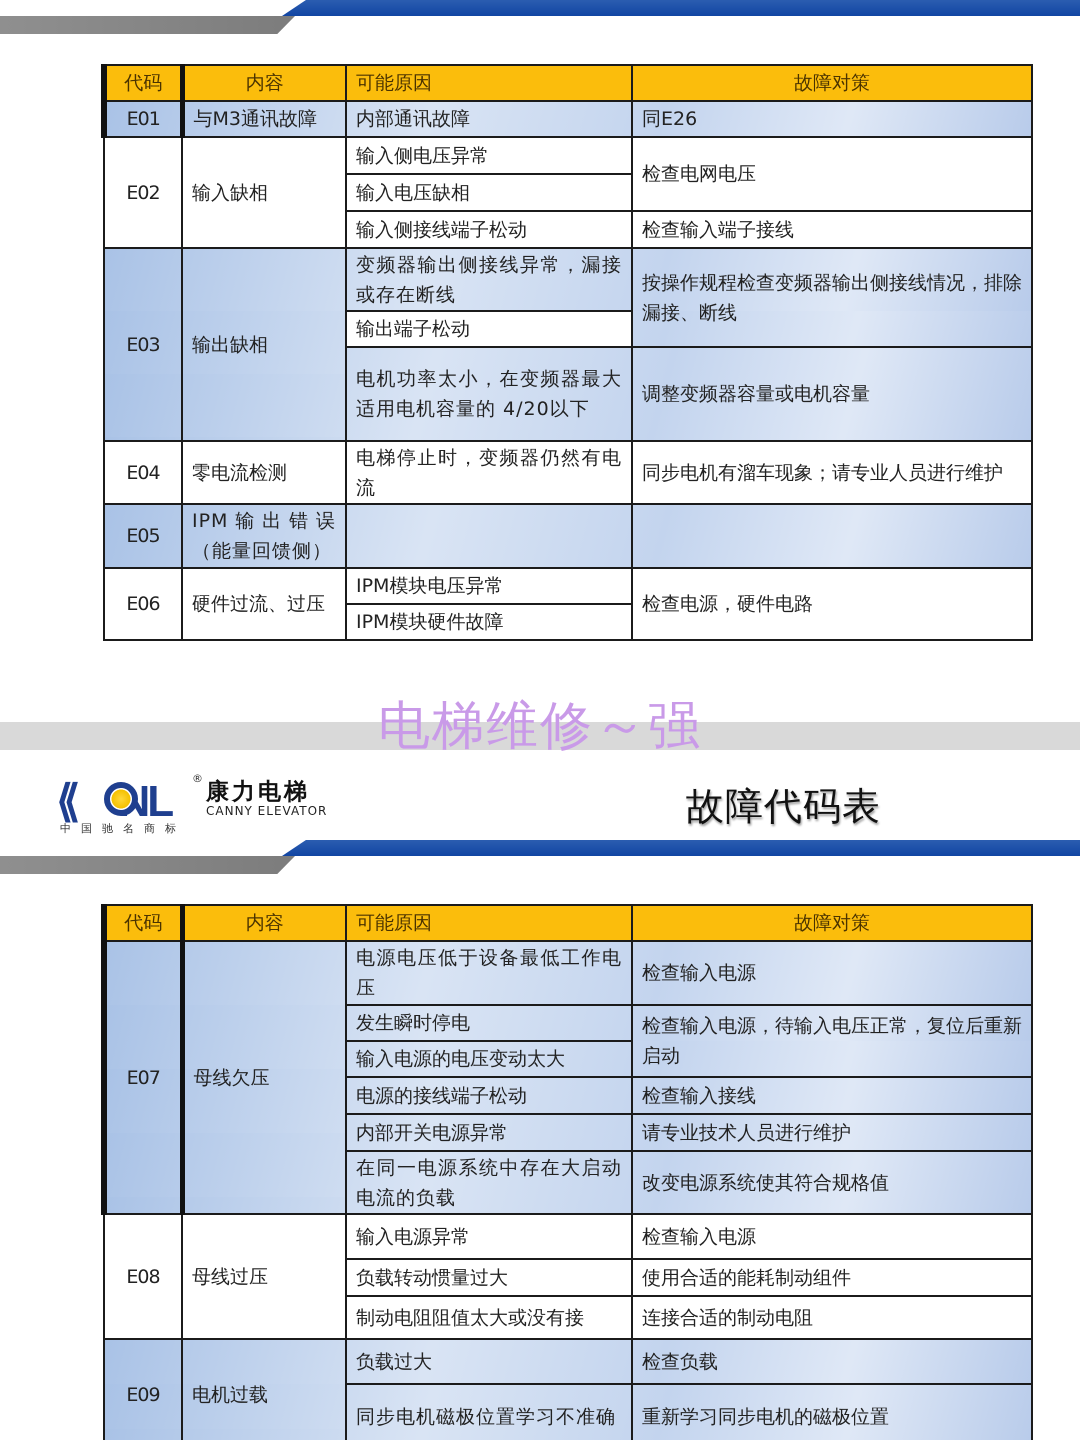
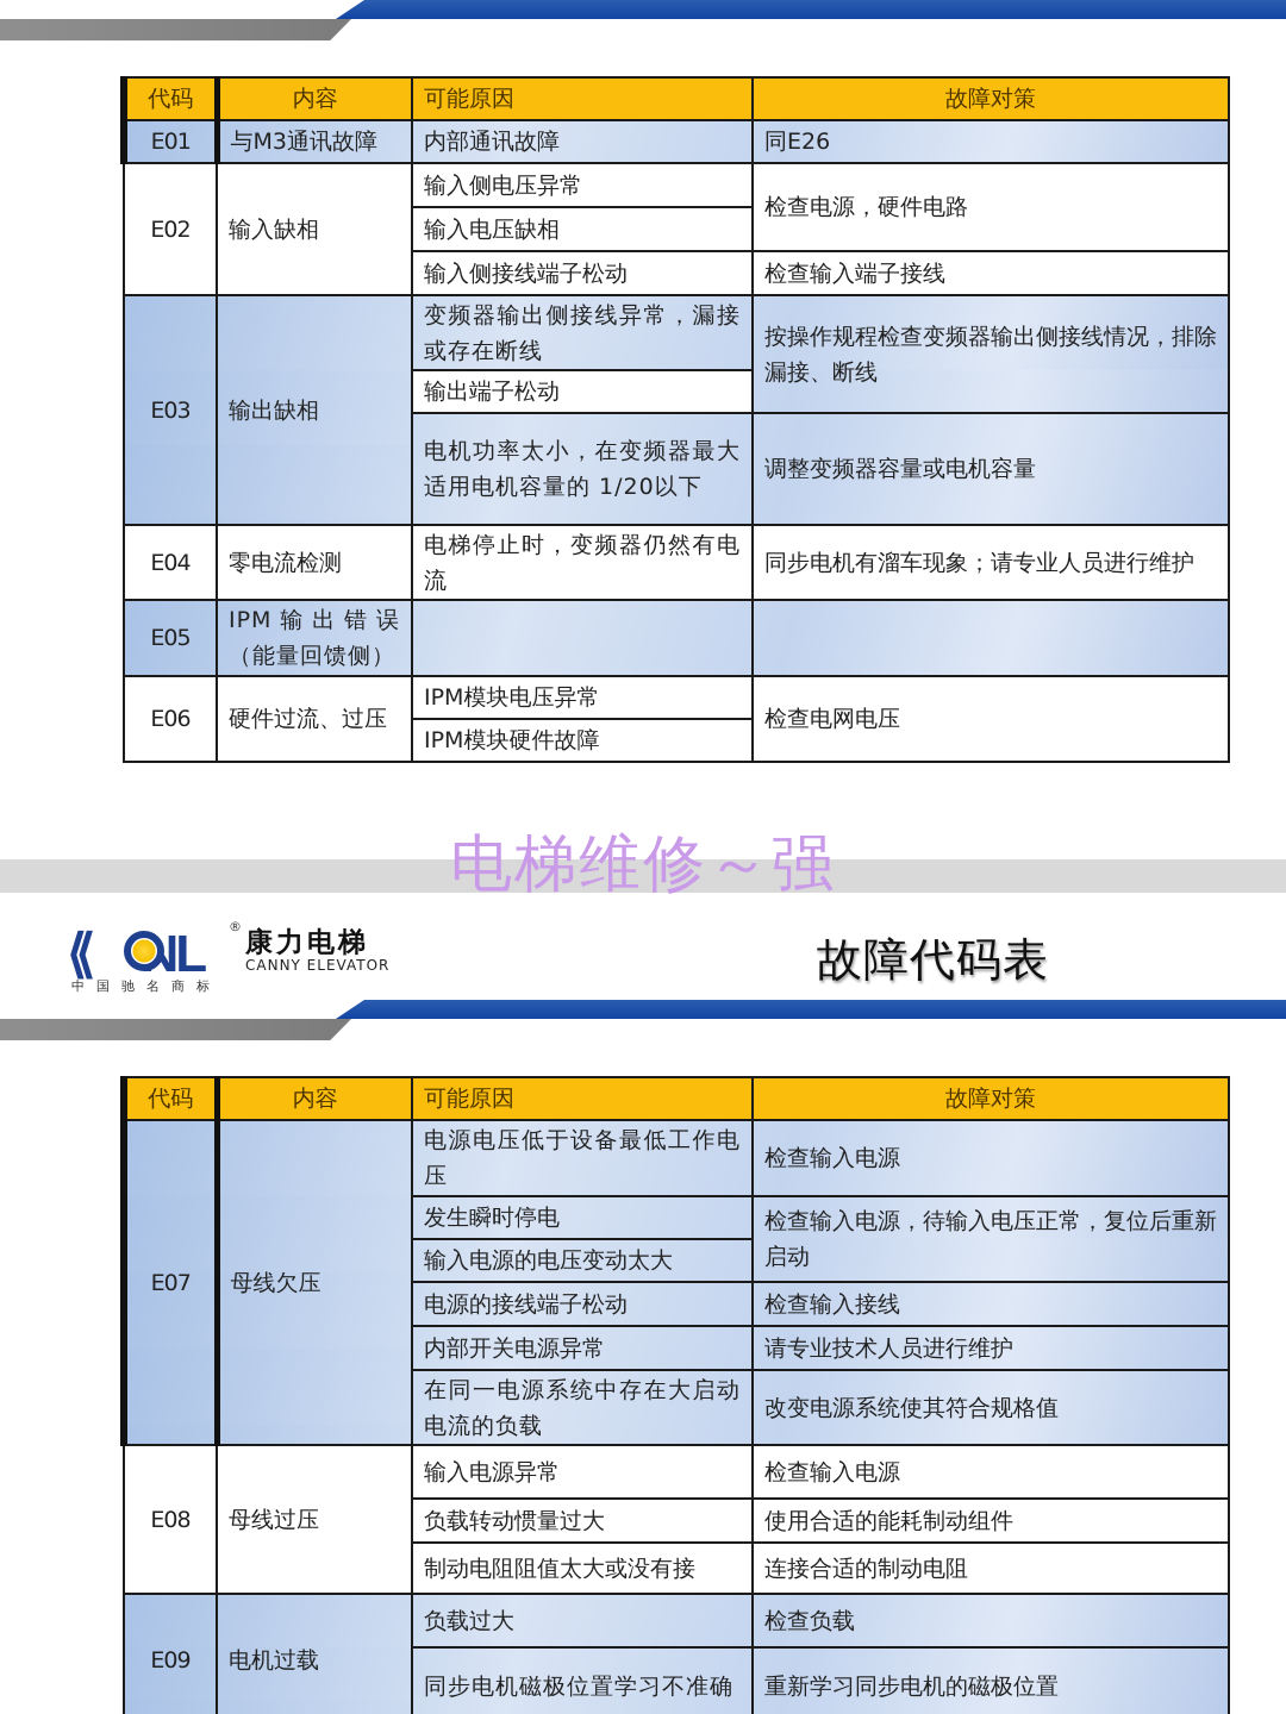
  代码	内容	可能原因	故障对策
  E01	与M3通讯故障	内部通讯故障	同E26
- E02	输入缺相	输入侧电压异常	检查电网电压
+ E02	输入缺相	输入侧电压异常	检查电源，硬件电路
  输入电压缺相
  输入侧接线端子松动	检查输入端子接线
  E03	输出缺相	变频器输出侧接线异常，漏接或存在断线	按操作规程检查变频器输出侧接线情况，排除漏接、断线
  输出端子松动
- 电机功率太小，在变频器最大适用电机容量的 4/20以下	调整变频器容量或电机容量
+ 电机功率太小，在变频器最大适用电机容量的 1/20以下	调整变频器容量或电机容量
  E04	零电流检测	电梯停止时，变频器仍然有电流	同步电机有溜车现象；请专业人员进行维护
  E05	IPM输出错误（能量回馈侧）
- E06	硬件过流、过压	IPM模块电压异常	检查电源，硬件电路
+ E06	硬件过流、过压	IPM模块电压异常	检查电网电压
  IPM模块硬件故障
  电梯维修～强
  ®
  康力电梯
  CANNY ELEVATOR
  中国驰名商标
  故障代码表
  代码	内容	可能原因	故障对策
  E07	母线欠压	电源电压低于设备最低工作电压	检查输入电源
  发生瞬时停电	检查输入电源，待输入电压正常，复位后重新启动
  输入电源的电压变动太大
  电源的接线端子松动	检查输入接线
  内部开关电源异常	请专业技术人员进行维护
  在同一电源系统中存在大启动电流的负载	改变电源系统使其符合规格值
  E08	母线过压	输入电源异常	检查输入电源
  负载转动惯量过大	使用合适的能耗制动组件
  制动电阻阻值太大或没有接	连接合适的制动电阻
  E09	电机过载	负载过大	检查负载
  同步电机磁极位置学习不准确	重新学习同步电机的磁极位置
